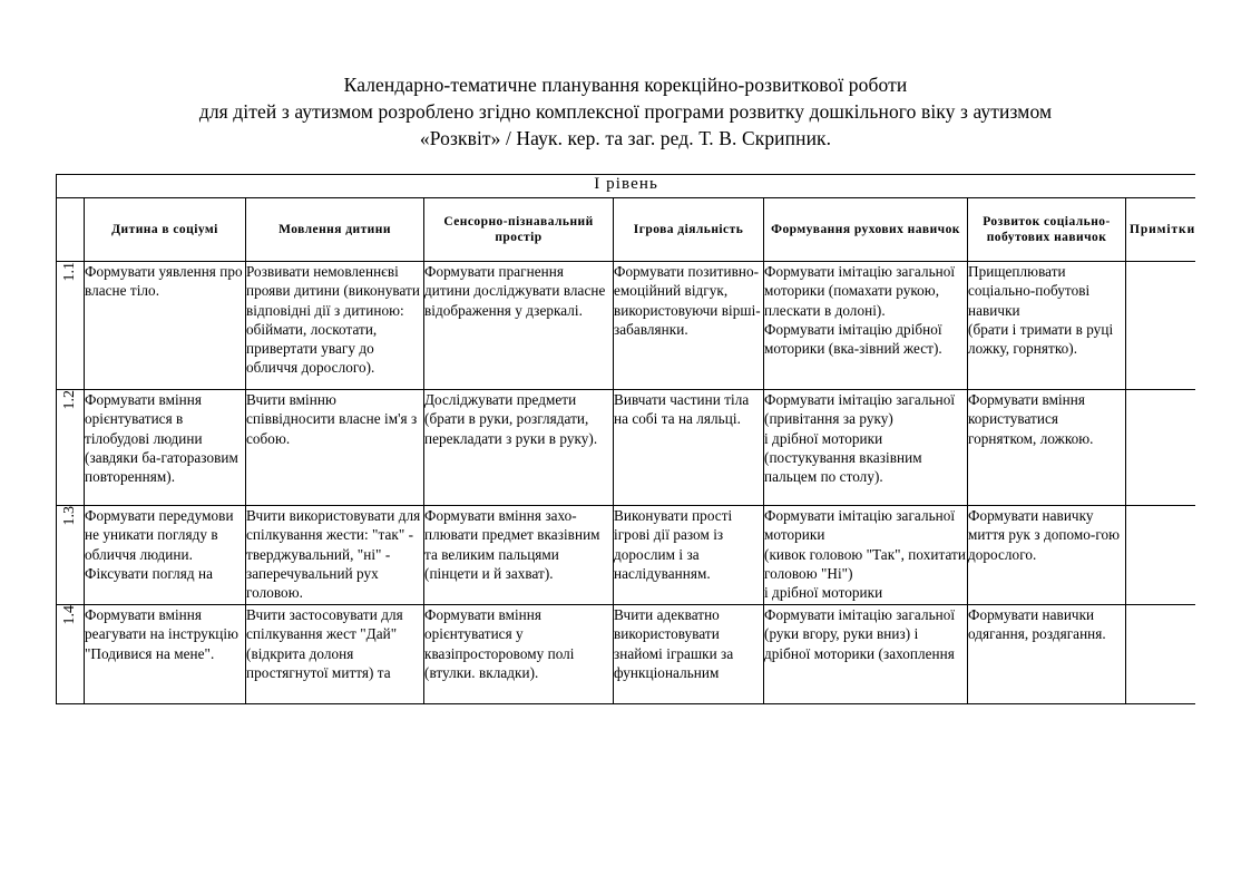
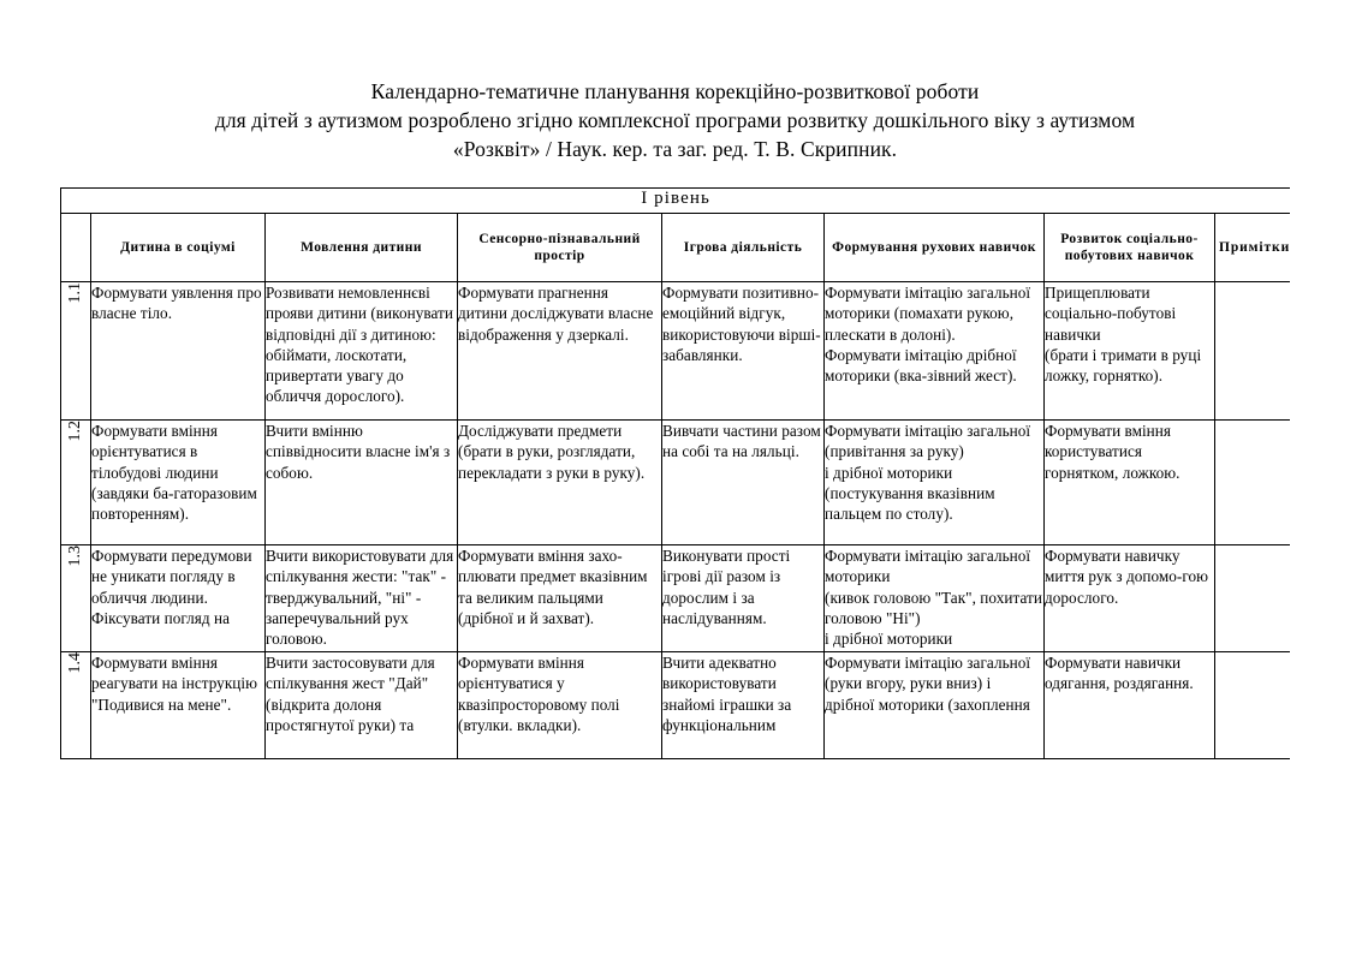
  Календарно-тематичне планування корекційно-розвиткової роботи
  для дітей з аутизмом розроблено згідно комплексної програми розвитку дошкільного віку з аутизмом
  «Розквіт» / Наук. кер. та заг. ред. Т. В. Скрипник.
  I рівень
  	Дитина в соціумі	Мовлення дитини	Сенсорно-пізнавальний простір	Ігрова діяльність	Формування рухових навичок	Розвиток соціально-побутових навичок	Примітки
  	Формувати уявлення про власне тіло.	Розвивати немовленнєві прояви дитини (виконувати відповідні дії з дитиною: обіймати, лоскотати, привертати увагу до обличчя дорослого).	Формувати прагнення дитини досліджувати власне відображення у дзеркалі.	Формувати позитивно-емоційний відгук, використовуючи вірші-забавлянки.	Формувати імітацію загальної моторики (помахати рукою, плескати в долоні). Формувати імітацію дрібної моторики (вка-зівний жест).	Прищеплювати соціально-побутові навички (брати і тримати в руці ложку, горнятко).
- 	Формувати вміння орієнтуватися в тілобудові людини (завдяки ба-гаторазовим повторенням).	Вчити вмінню співвідносити власне ім'я з собою.	Досліджувати предмети (брати в руки, розглядати, перекладати з руки в руку).	Вивчати частини тіла на собі та на ляльці.	Формувати імітацію загальної (привітання за руку) і дрібної моторики (постукування вказівним пальцем по столу).	Формувати вміння користуватися горнятком, ложкою.
+ 	Формувати вміння орієнтуватися в тілобудові людини (завдяки ба-гаторазовим повторенням).	Вчити вмінню співвідносити власне ім'я з собою.	Досліджувати предмети (брати в руки, розглядати, перекладати з руки в руку).	Вивчати частини разом на собі та на ляльці.	Формувати імітацію загальної (привітання за руку) і дрібної моторики (постукування вказівним пальцем по столу).	Формувати вміння користуватися горнятком, ложкою.
- 	Формувати передумови не уникати погляду в обличчя людини. Фіксувати погляд на	Вчити використовувати для спілкування жести: "так" - тверджувальний, "ні" - заперечувальний рух головою.	Формувати вміння захо-плювати предмет вказівним та великим пальцями (пінцети и й захват).	Виконувати прості ігрові дії разом із дорослим і за наслідуванням.	Формувати імітацію загальної моторики (кивок головою "Так", похитати головою "Ні") і дрібної моторики	Формувати навичку миття рук з допомо-гою дорослого.
+ 	Формувати передумови не уникати погляду в обличчя людини. Фіксувати погляд на	Вчити використовувати для спілкування жести: "так" - тверджувальний, "ні" - заперечувальний рух головою.	Формувати вміння захо-плювати предмет вказівним та великим пальцями (дрібної и й захват).	Виконувати прості ігрові дії разом із дорослим і за наслідуванням.	Формувати імітацію загальної моторики (кивок головою "Так", похитати головою "Ні") і дрібної моторики	Формувати навичку миття рук з допомо-гою дорослого.
- 	Формувати вміння реагувати на інструкцію "Подивися на мене".	Вчити застосовувати для спілкування жест "Дай" (відкрита долоня простягнутої миття) та	Формувати вміння орієнтуватися у квазіпросторовому полі (втулки. вкладки).	Вчити адекватно використовувати знайомі іграшки за функціональним	Формувати імітацію загальної (руки вгору, руки вниз) і дрібної моторики (захоплення	Формувати навички одягання, роздягання.
+ 	Формувати вміння реагувати на інструкцію "Подивися на мене".	Вчити застосовувати для спілкування жест "Дай" (відкрита долоня простягнутої руки) та	Формувати вміння орієнтуватися у квазіпросторовому полі (втулки. вкладки).	Вчити адекватно використовувати знайомі іграшки за функціональним	Формувати імітацію загальної (руки вгору, руки вниз) і дрібної моторики (захоплення	Формувати навички одягання, роздягання.
